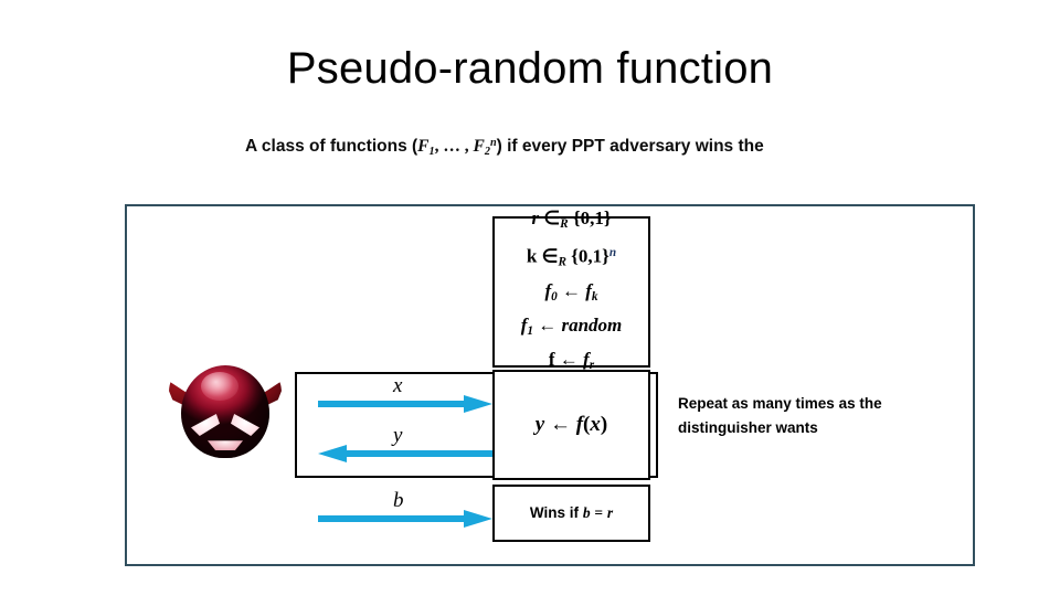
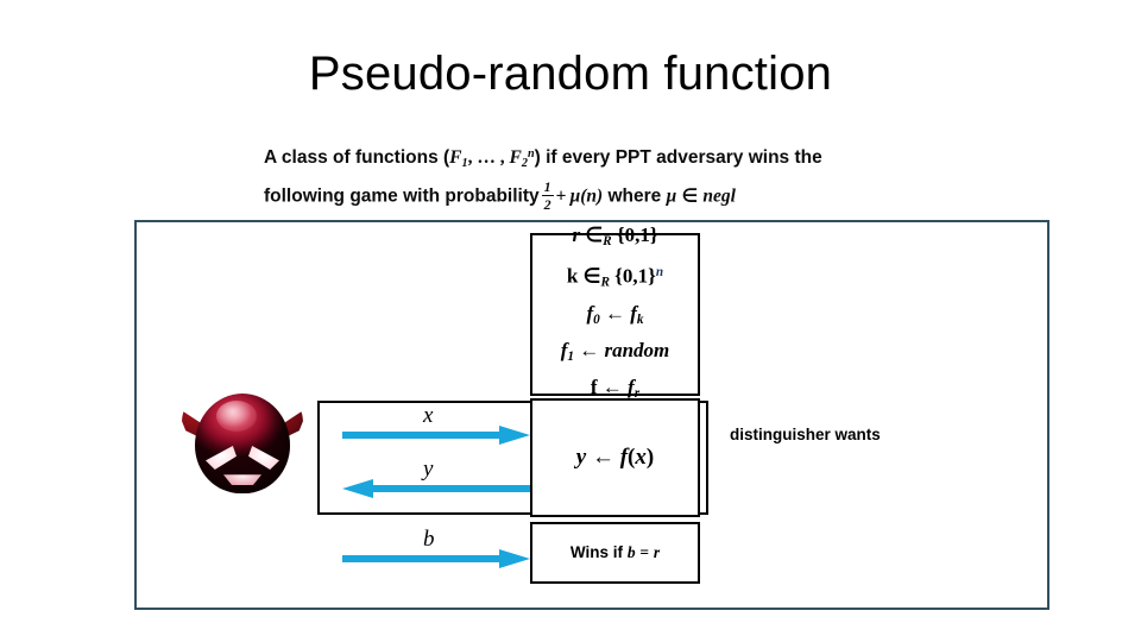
  Pseudo-random function
  A class of functions (F1, … , F2n) if every PPT adversary wins the
+ following game with probability
+ 1
+ 2
+ + μ(n) where μ ∈ negl
  r ∈R {0,1}
  k ∈R {0,1}n
  f0 ← fk
  f1 ← random
  f ← fr
  y ← f(x)
  Wins if b = r
  x
  y
  b
- Repeat as many times as the
  distinguisher wants
